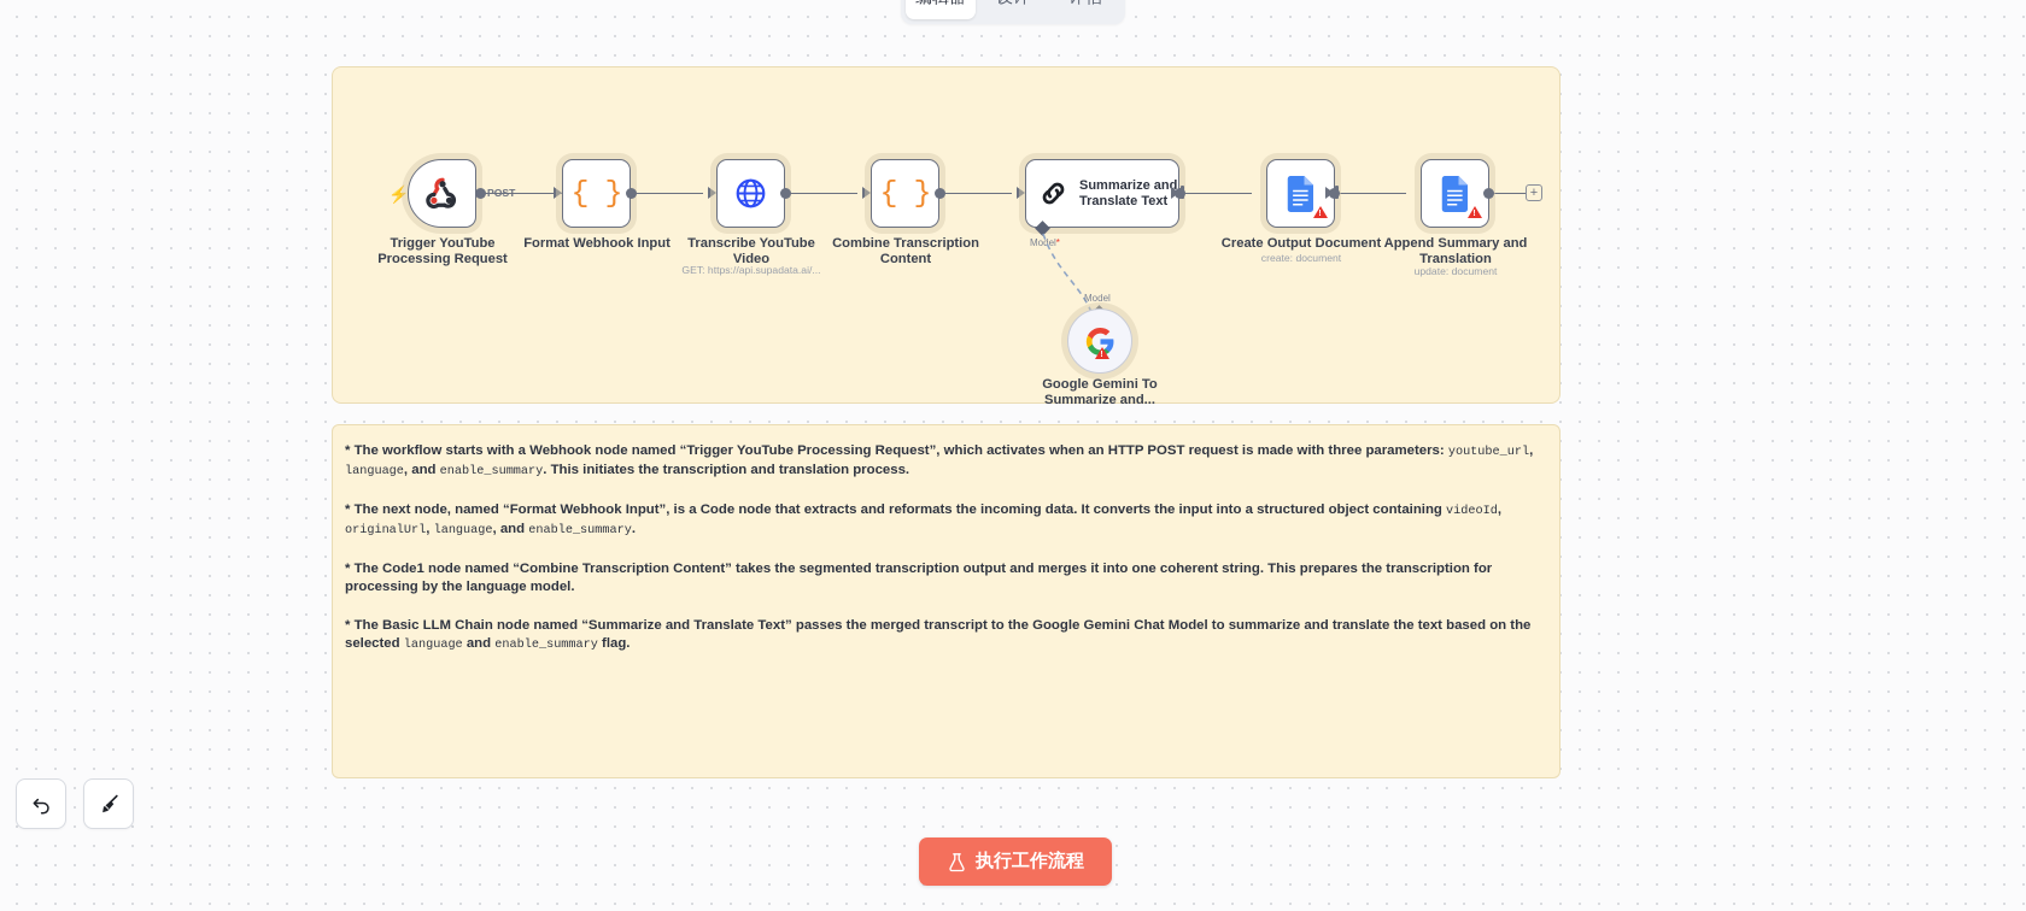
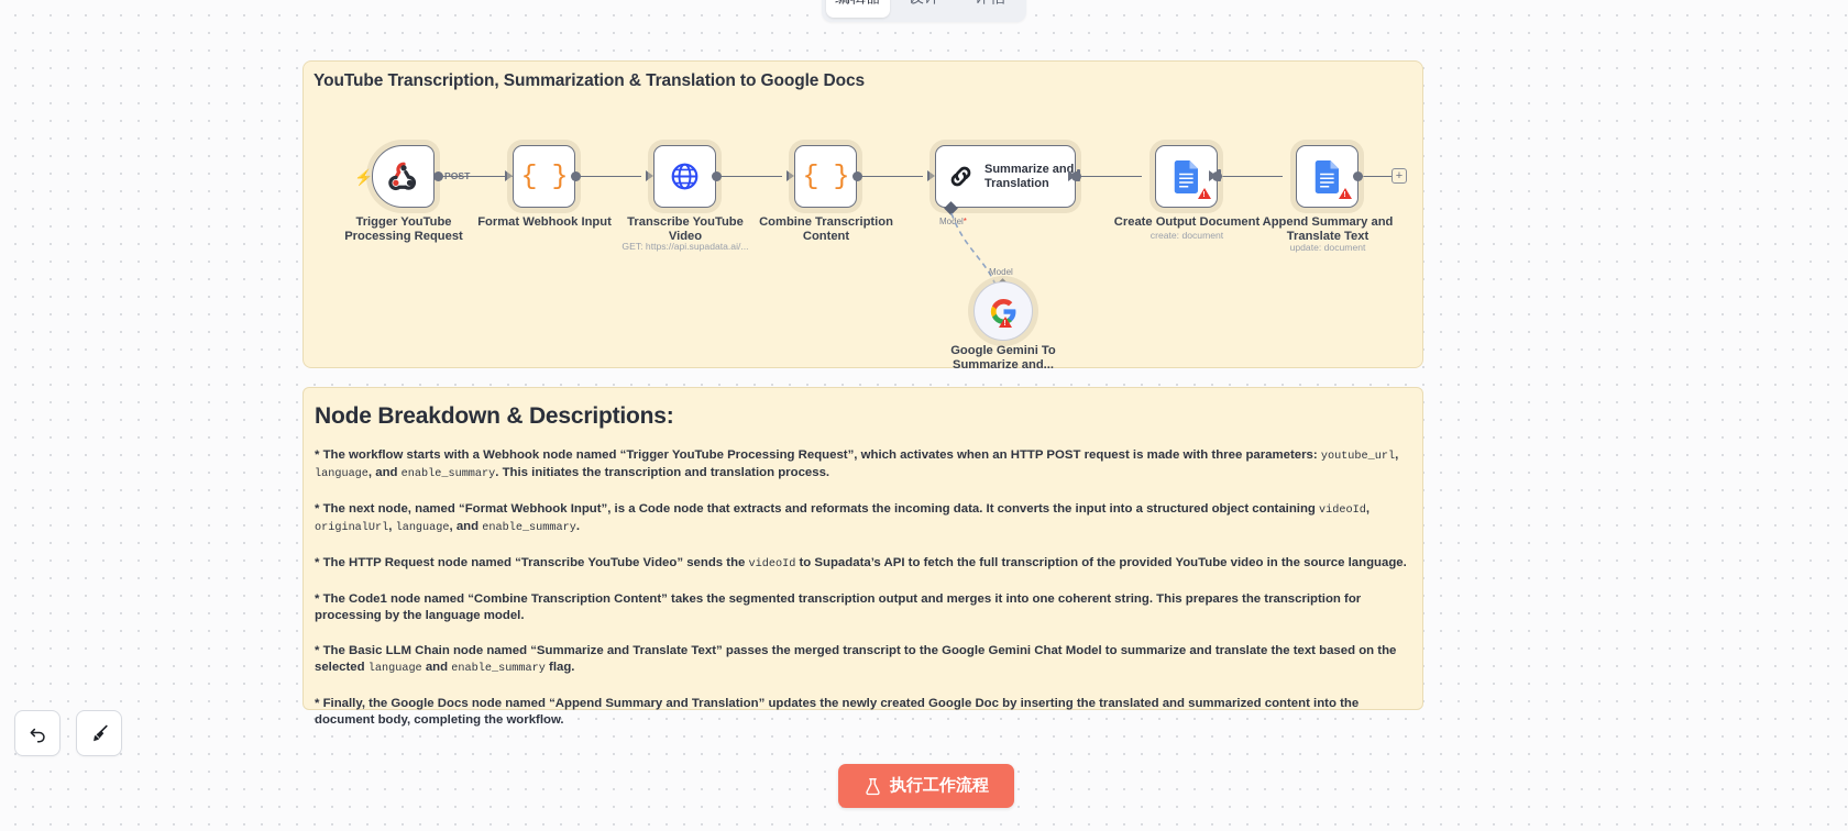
+ YouTube Transcription, Summarization & Translation to Google Docs
  ⚡
  POST
  Trigger YouTube
  Processing Request
  { }
  Format Webhook Input
  Transcribe YouTube
  Video
  GET: https://api.supadata.ai/...
  { }
  Combine Transcription
  Content
  Summarize and
- Translate Text
+ Translation
  Model*
  Model
  Google Gemini To
  Summarize and...
  Create Output Document
  create: document
  +
  Append Summary and
- Translation
+ Translate Text
  update: document
+ Node Breakdown & Descriptions:
  * The workflow starts with a Webhook node named “Trigger YouTube Processing Request”, which activates when an HTTP POST request is made with three parameters: youtube_url, language, and enable_summary. This initiates the transcription and translation process.
  * The next node, named “Format Webhook Input”, is a Code node that extracts and reformats the incoming data. It converts the input into a structured object containing videoId, originalUrl, language, and enable_summary.
+ * The HTTP Request node named “Transcribe YouTube Video” sends the videoId to Supadata’s API to fetch the full transcription of the provided YouTube video in the source language.
  * The Code1 node named “Combine Transcription Content” takes the segmented transcription output and merges it into one coherent string. This prepares the transcription for processing by the language model.
  * The Basic LLM Chain node named “Summarize and Translate Text” passes the merged transcript to the Google Gemini Chat Model to summarize and translate the text based on the selected language and enable_summary flag.
+ * Finally, the Google Docs node named “Append Summary and Translation” updates the newly created Google Doc by inserting the translated and summarized content into the document body, completing the workflow.
  执行工作流程
